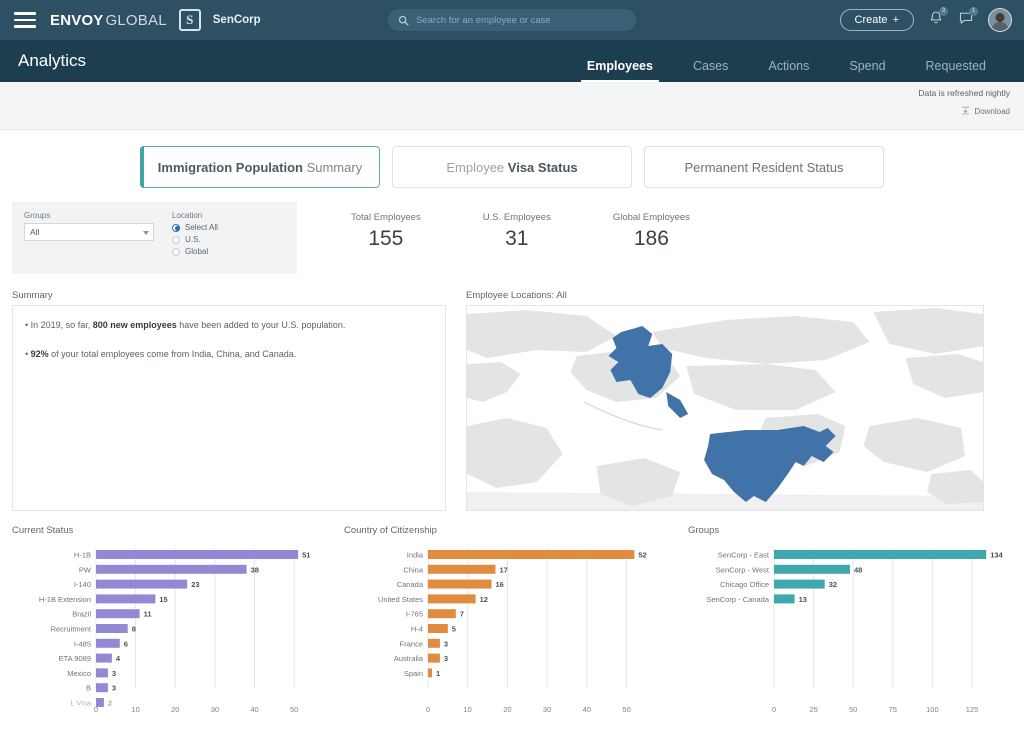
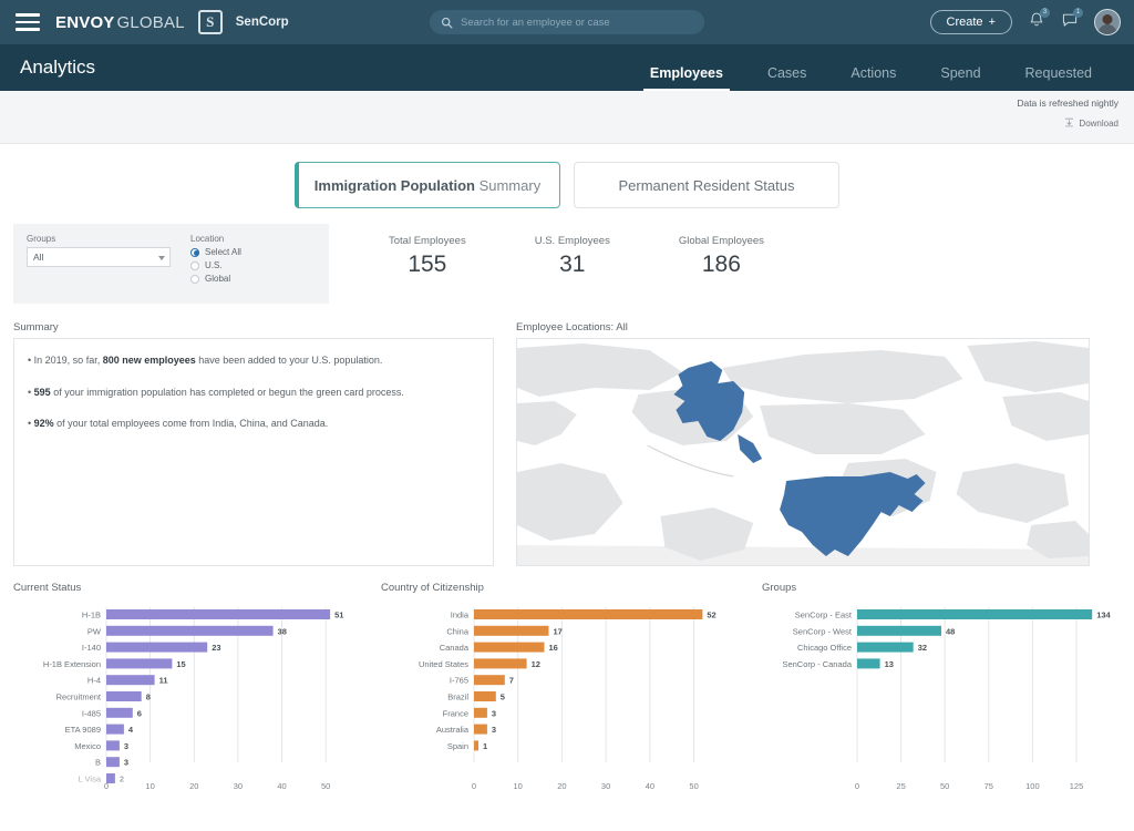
  ENVOY
  GLOBAL
  S
  SenCorp
  Search for an employee or case
  Create
  +
  Analytics
  Employees
  Cases
  Actions
  Spend
  Requested
  Data is refreshed nightly
  Download
  Immigration Population
  Summary
- Employee
- Visa Status
  Permanent Resident Status
  Groups
  All
  Location
  Select All
  U.S.
  Global
  Total Employees
  155
  U.S. Employees
  31
  Global Employees
  186
  Summary
  • In 2019, so far, 800 new employees have been added to your U.S. population.
+ • 595 of your immigration population has completed or begun the green card process.
  • 92% of your total employees come from India, China, and Canada.
  Employee Locations: All
  Current Status
  H-1B
  PW
  I-140
  H-1B Extension
- Brazil
+ H-4
  Recruitment
  I-485
  ETA 9089
  Mexico
  B
  L Visa
  51
  38
  23
  15
  11
  8
  6
  4
  3
  3
  2
  0
  10
  20
  30
  40
  50
  Country of Citizenship
  India
  China
  Canada
  United States
  I-765
- H-4
+ Brazil
  France
  Australia
  Spain
  52
  17
  16
  12
  7
  5
  3
  3
  1
  0
  10
  20
  30
  40
  50
  Groups
  SenCorp - East
  SenCorp - West
  Chicago Office
  SenCorp - Canada
  134
  48
  32
  13
  0
  25
  50
  75
  100
  125
